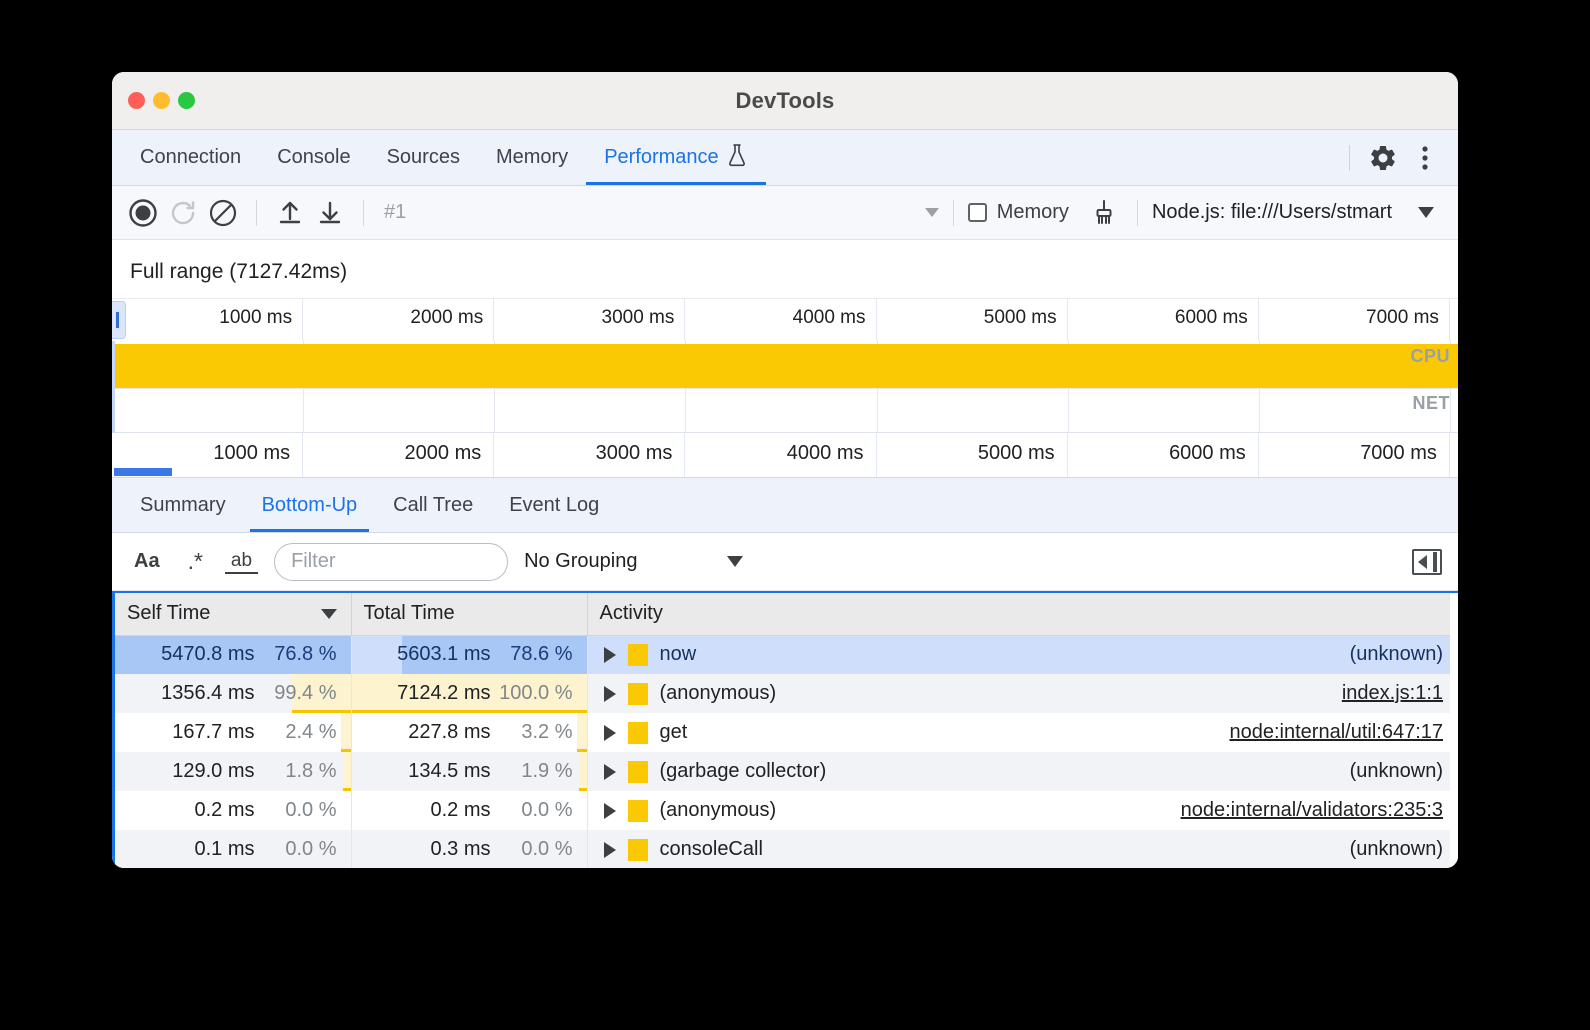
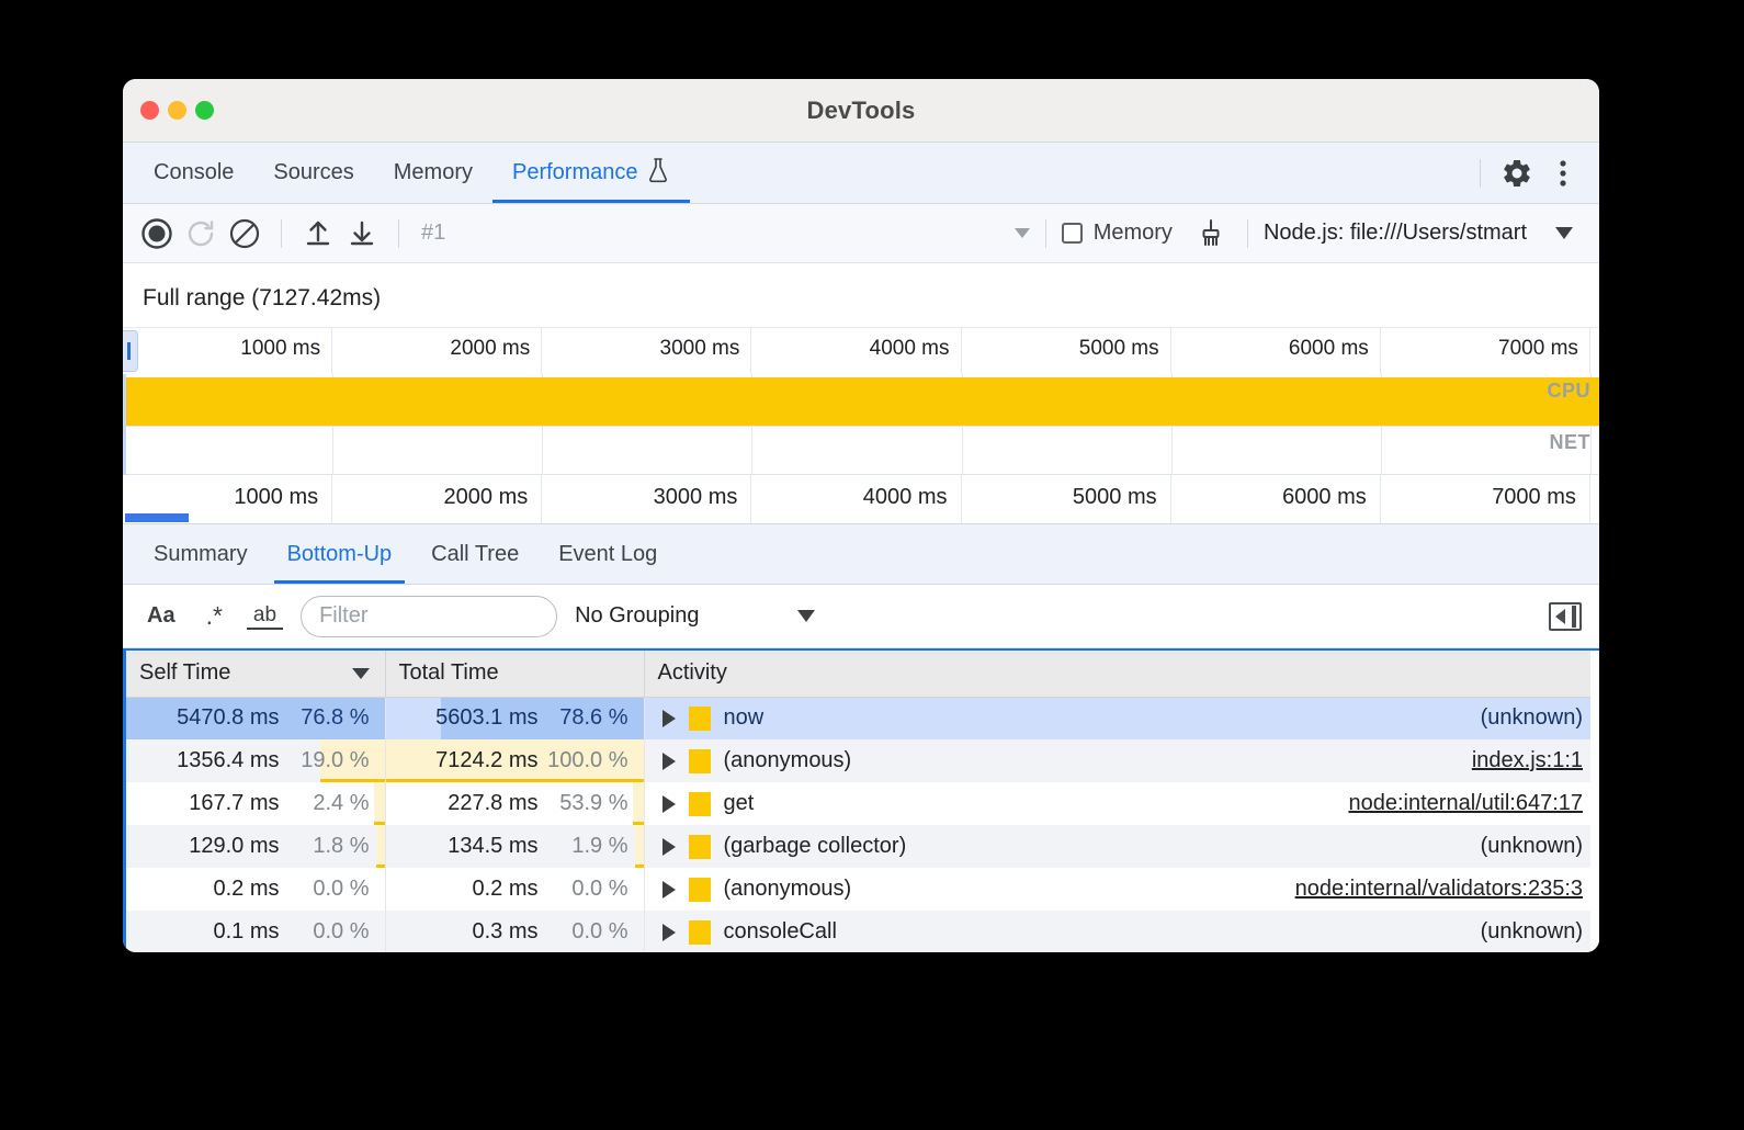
  DevTools
- Connection
  Console
  Sources
  Memory
  Performance
  #1
  Memory
  Node.js: file:///Users/stmart
  Full range (7127.42ms)
  1000 ms
  2000 ms
  3000 ms
  4000 ms
  5000 ms
  6000 ms
  7000 ms
  CPU
  NET
  1000 ms
  2000 ms
  3000 ms
  4000 ms
  5000 ms
  6000 ms
  7000 ms
  Summary
  Bottom-Up
  Call Tree
  Event Log
  Aa
  .*
  ab
  Filter
  No Grouping
  Self Time	Total Time	Activity
  5470.8 ms 76.8 %	5603.1 ms 78.6 %	now (unknown)
- 1356.4 ms 99.4 %	7124.2 ms 100.0 %	(anonymous) index.js:1:1
+ 1356.4 ms 19.0 %	7124.2 ms 100.0 %	(anonymous) index.js:1:1
- 167.7 ms 2.4 %	227.8 ms 3.2 %	get node:internal/util:647:17
+ 167.7 ms 2.4 %	227.8 ms 53.9 %	get node:internal/util:647:17
  129.0 ms 1.8 %	134.5 ms 1.9 %	(garbage collector) (unknown)
  0.2 ms 0.0 %	0.2 ms 0.0 %	(anonymous) node:internal/validators:235:3
  0.1 ms 0.0 %	0.3 ms 0.0 %	consoleCall (unknown)
